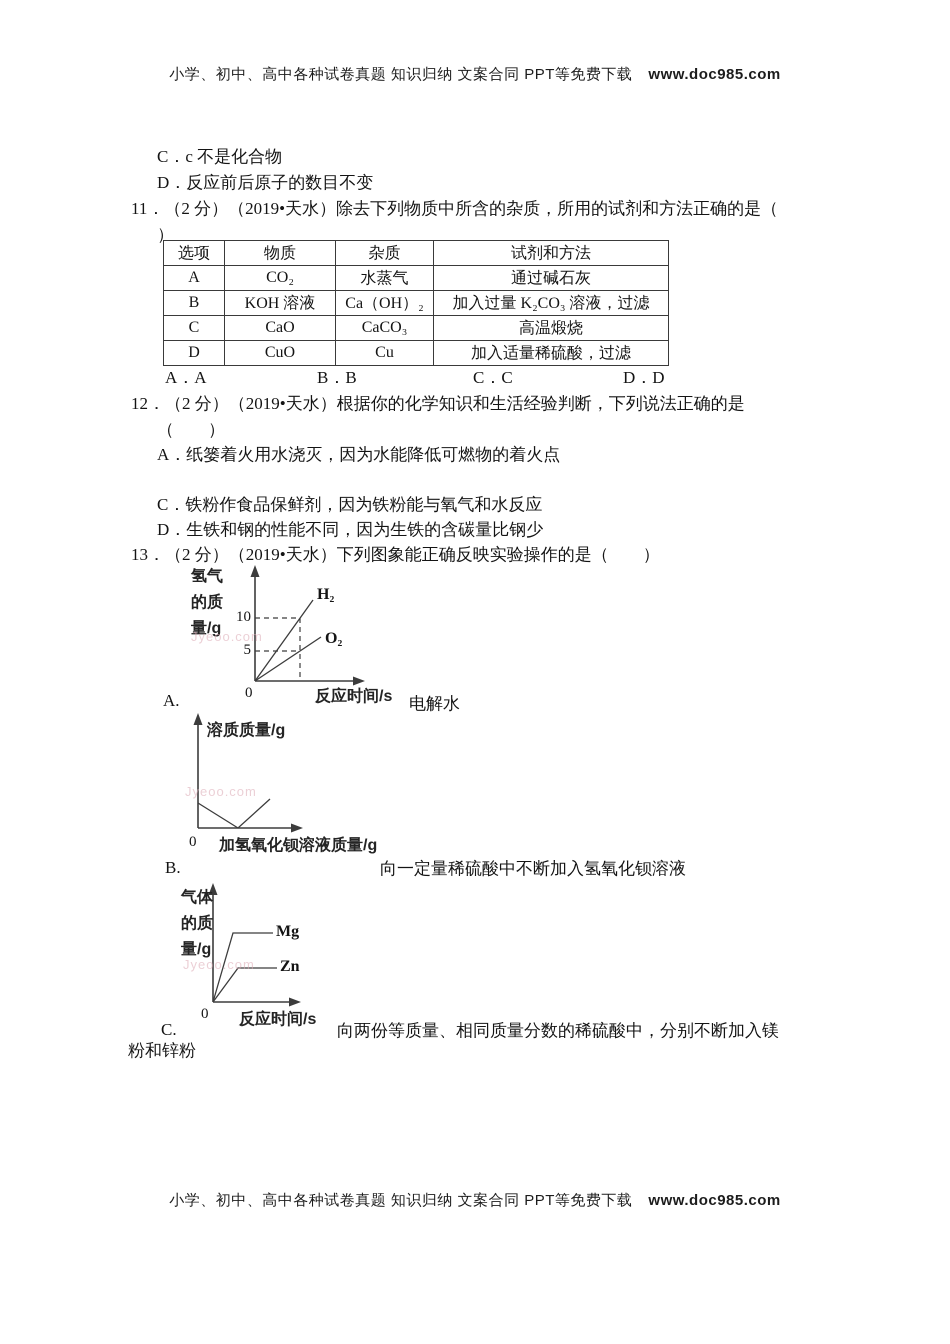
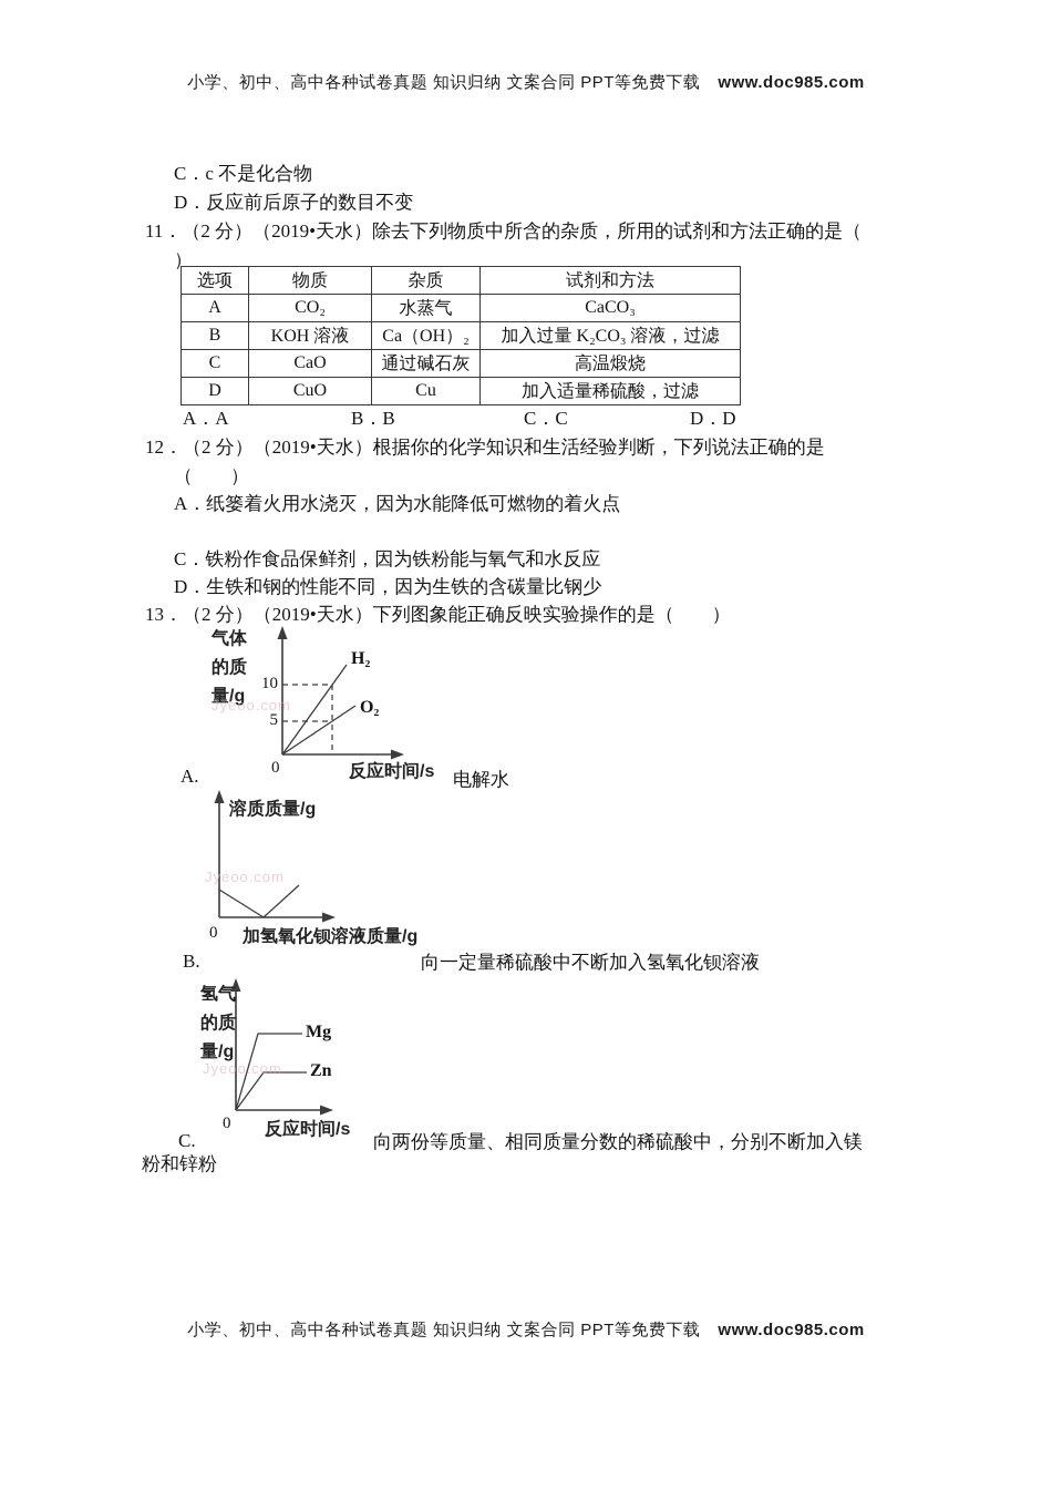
  小学、初中、高中各种试卷真题 知识归纳 文案合同 PPT等免费下载 www.doc985.com
  C．c 不是化合物
  D．反应前后原子的数目不变
  11．（2 分）（2019•天水）除去下列物质中所含的杂质，所用的试剂和方法正确的是（
  ）
  选项	物质	杂质	试剂和方法
- A	CO₂	水蒸气	通过碱石灰
+ A	CO₂	水蒸气	CaCO₃
  B	KOH 溶液	Ca（OH）₂	加入过量 K₂CO₃ 溶液，过滤
- C	CaO	CaCO₃	高温煅烧
+ C	CaO	通过碱石灰	高温煅烧
  D	CuO	Cu	加入适量稀硫酸，过滤
  A．A
  B．B
  C．C
  D．D
  12．（2 分）（2019•天水）根据你的化学知识和生活经验判断，下列说法正确的是
  （ ）
  A．纸篓着火用水浇灭，因为水能降低可燃物的着火点
  C．铁粉作食品保鲜剂，因为铁粉能与氧气和水反应
  D．生铁和钢的性能不同，因为生铁的含碳量比钢少
  13．（2 分）（2019•天水）下列图象能正确反映实验操作的是（ ）
- 氢气
+ 气体
  的质
  量/g
  Jyeoo.com
  10
  5
  H₂
  O₂
  0
  反应时间/s
  A.
  电解水
  溶质质量/g
  Jyeoo.com
  0
  加氢氧化钡溶液质量/g
  B.
  向一定量稀硫酸中不断加入氢氧化钡溶液
- 气体
+ 氢气
  的质
  量/g
  Jyeoo.com
  Mg
  Zn
  0
  反应时间/s
  C.
  向两份等质量、相同质量分数的稀硫酸中，分别不断加入镁
  粉和锌粉
  小学、初中、高中各种试卷真题 知识归纳 文案合同 PPT等免费下载 www.doc985.com
